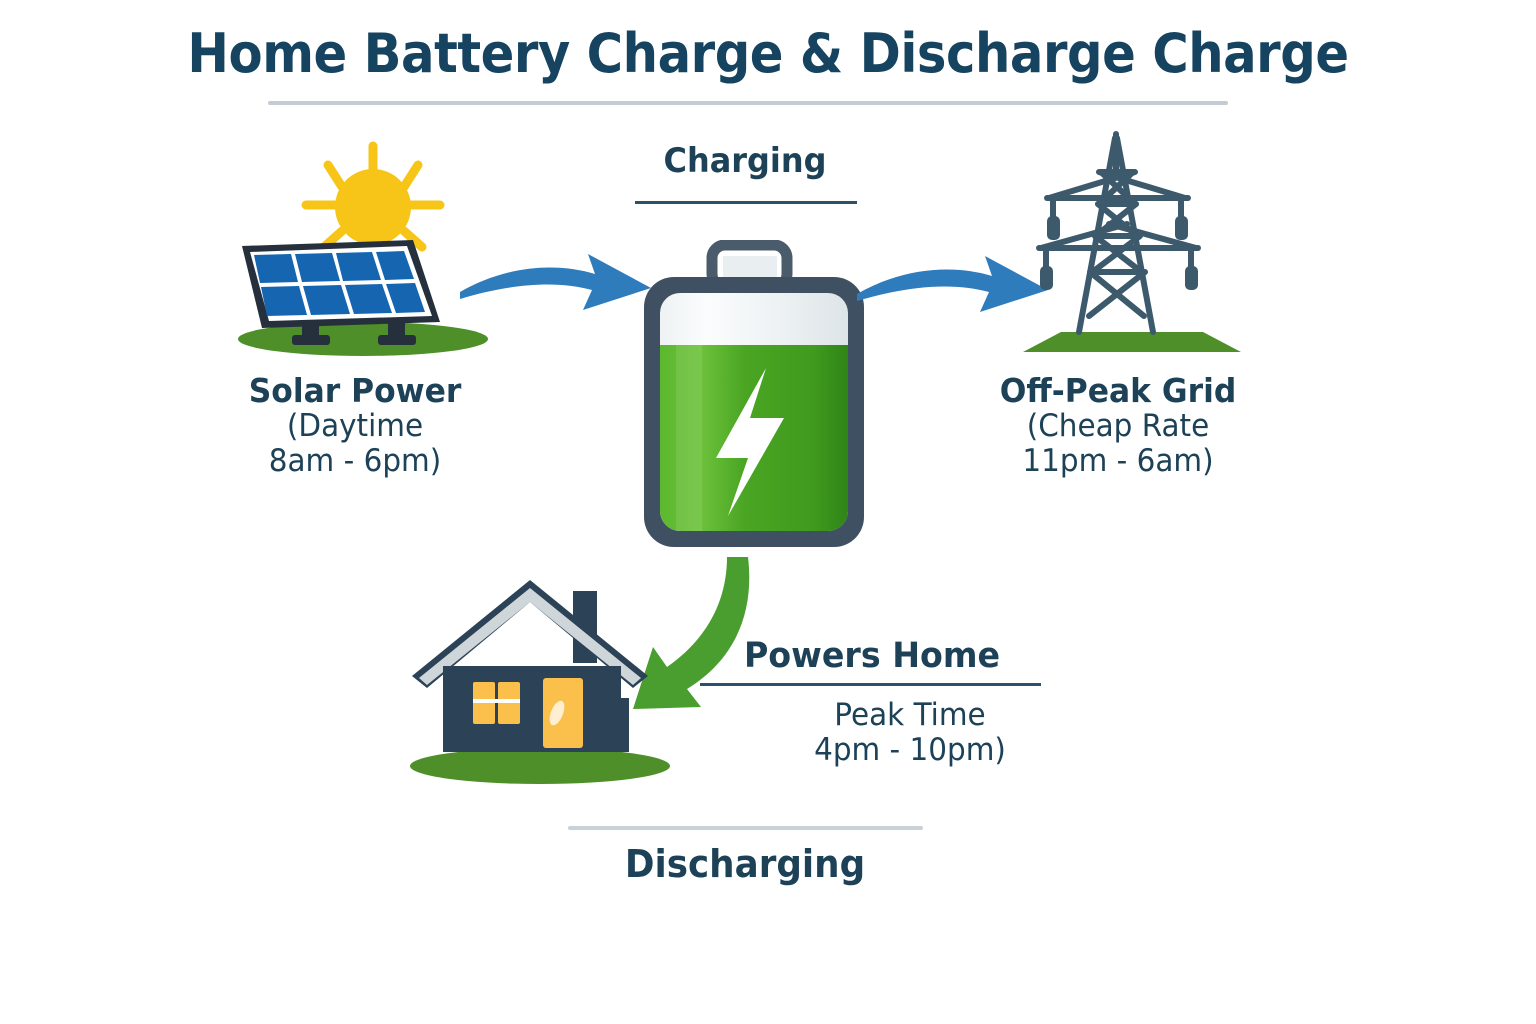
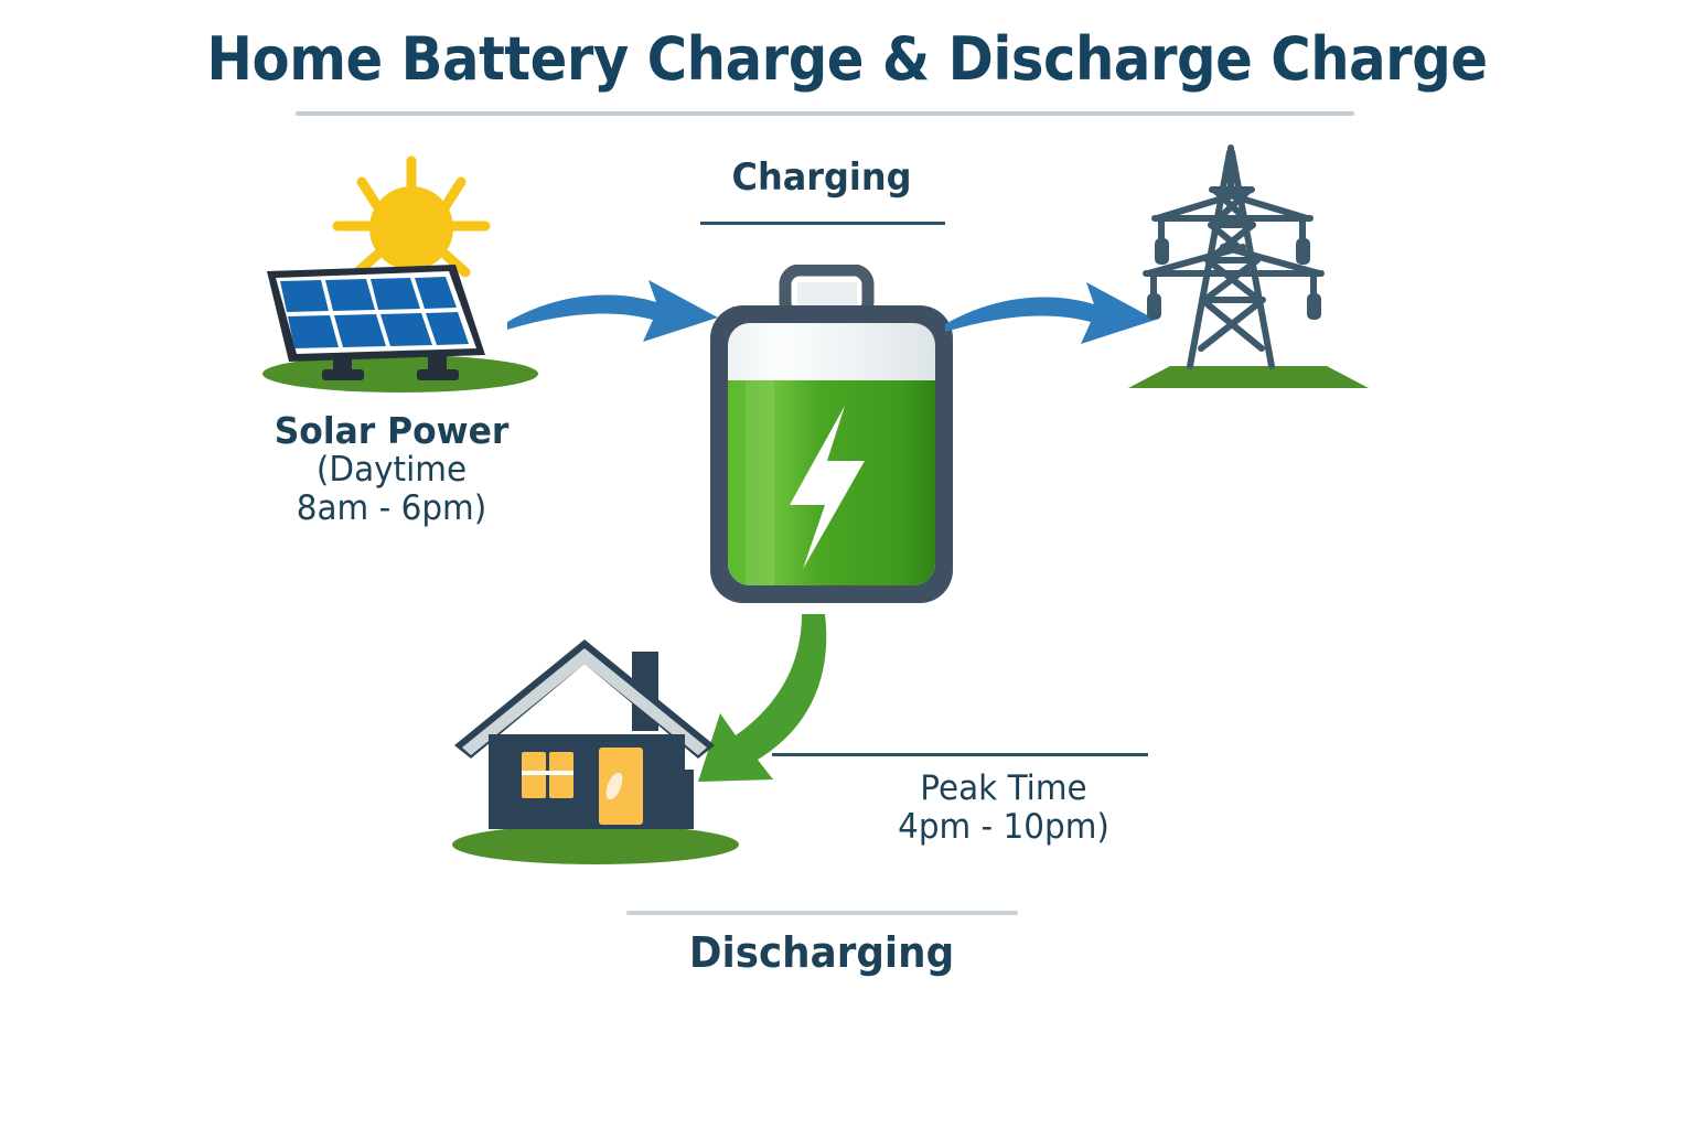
  Home Battery Charge & Discharge Charge
  Charging
  Solar Power
  (Daytime
  8am - 6pm)
- Off-Peak Grid
- (Cheap Rate
- 11pm - 6am)
- Powers Home
  Peak Time
  4pm - 10pm)
  Discharging
